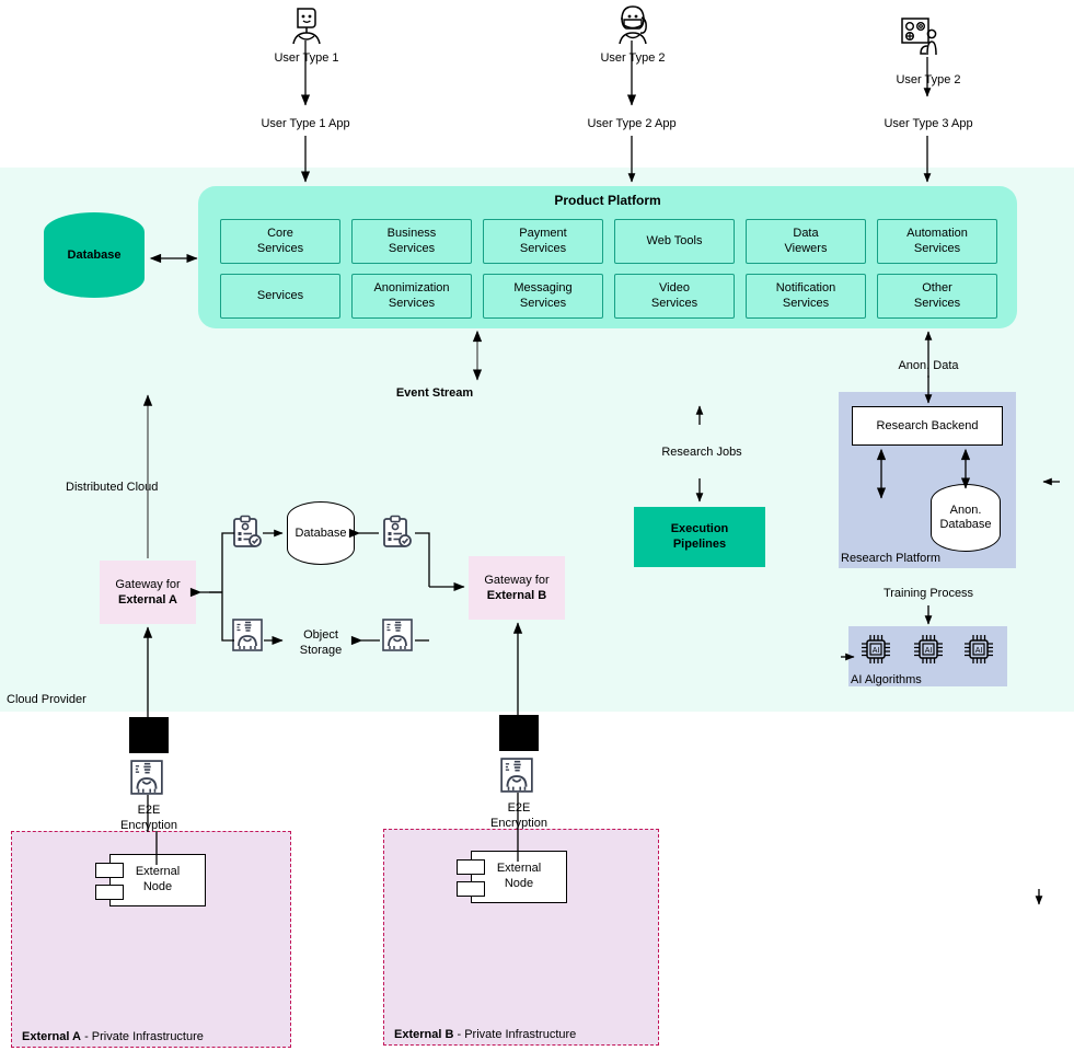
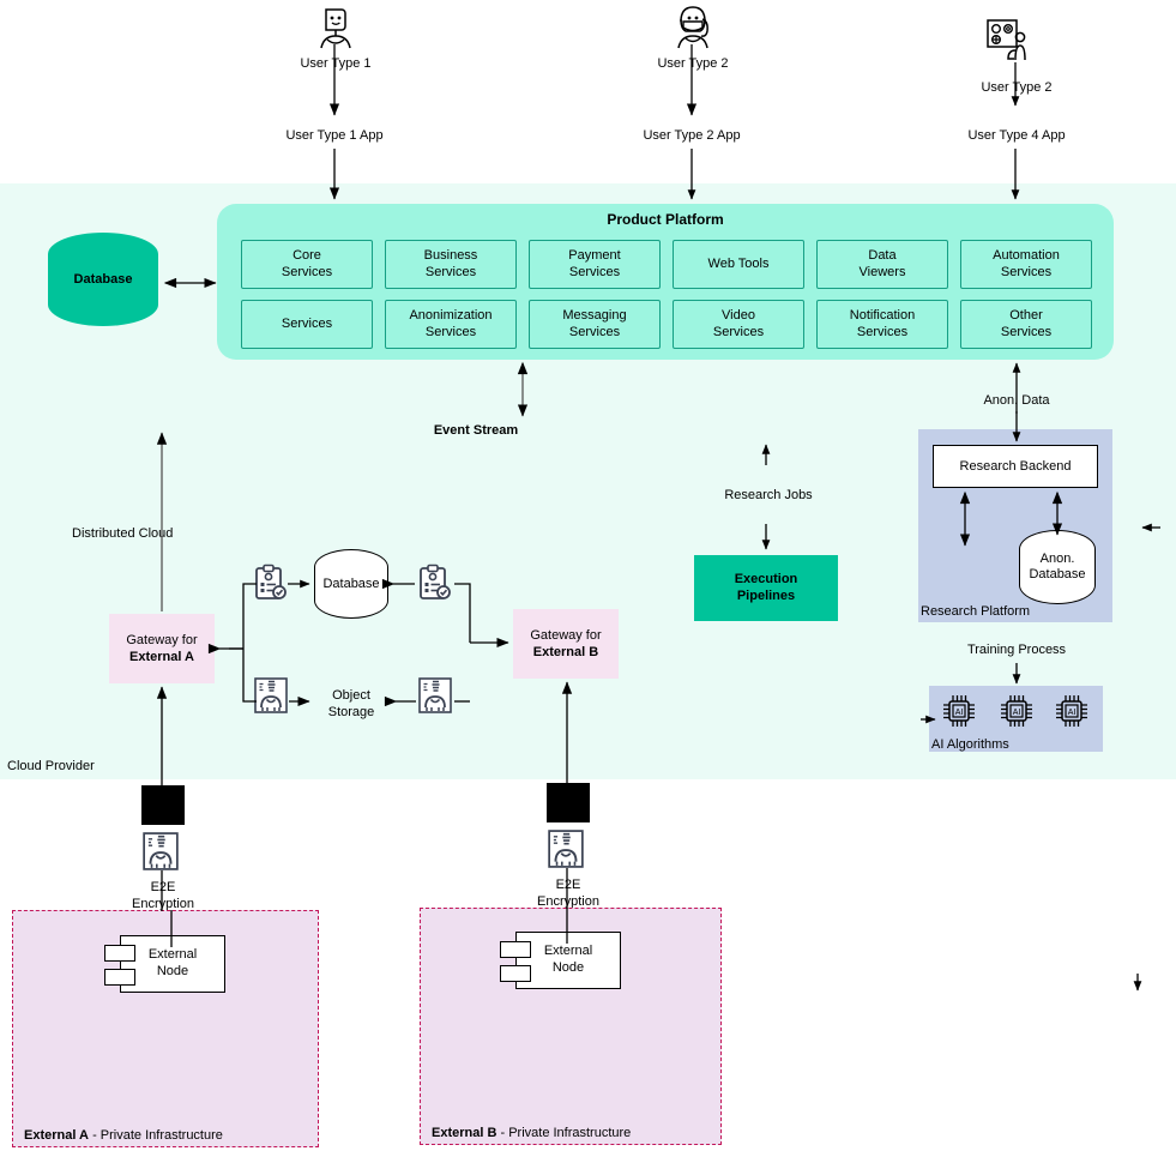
  Cloud Provider
  Userype 1
  User Type 1 App
  Userype 2
  User Type 2 App
  Userype 2
- User Type 3 App
+ User Type 4 App
  Product Platform
  Core
  Services
  Business
  Services
  Payment
  Services
  Web Tools
  Data
  Viewers
  Automation
  Services
  Services
  Anonimization
  Services
  Messaging
  Services
  Video
  Services
  Notification
  Services
  Other
  Services
  Database
  Event Stream
  Distributed Clod
  Anon Data
  Research Backend
  Anon.
  Database
  Research Platform
  Training Process
  AI Algorithms
  Research Jobs
  Execution
  Pipelines
  Database
  Object
  Storage
  Gateway for
  External A
  Gateway for
  External B
  E2E
  Encrption
  E2E
  Encrption
  External
  Node
  External A - Private Infrastructure
  External
  Node
  External B - Private Infrastructure
